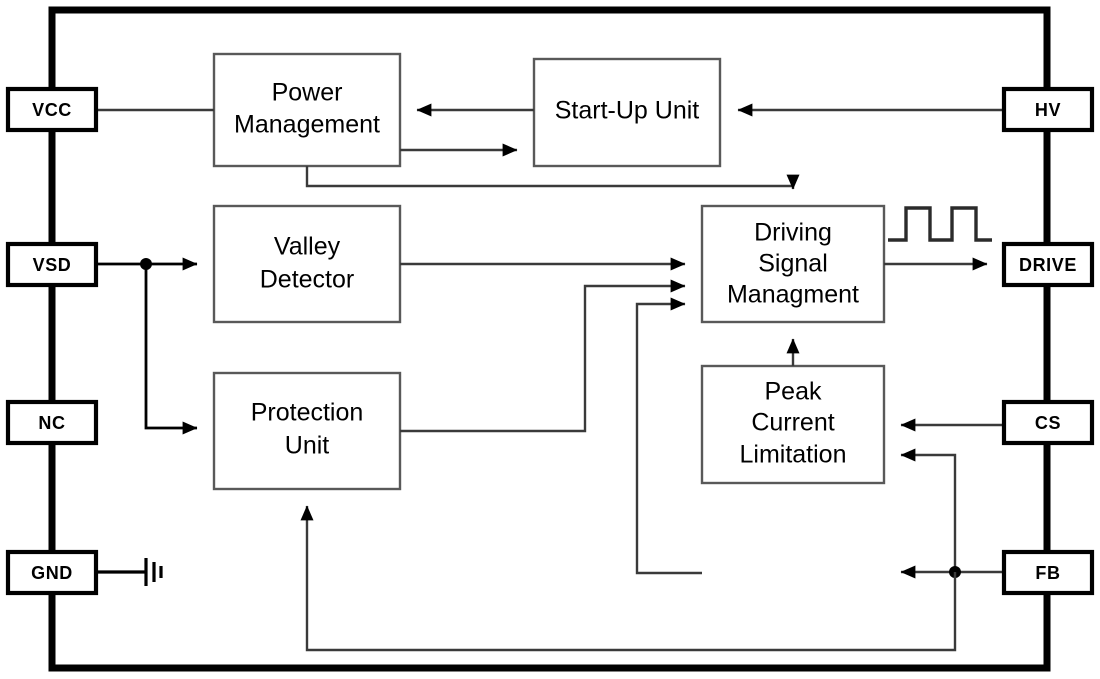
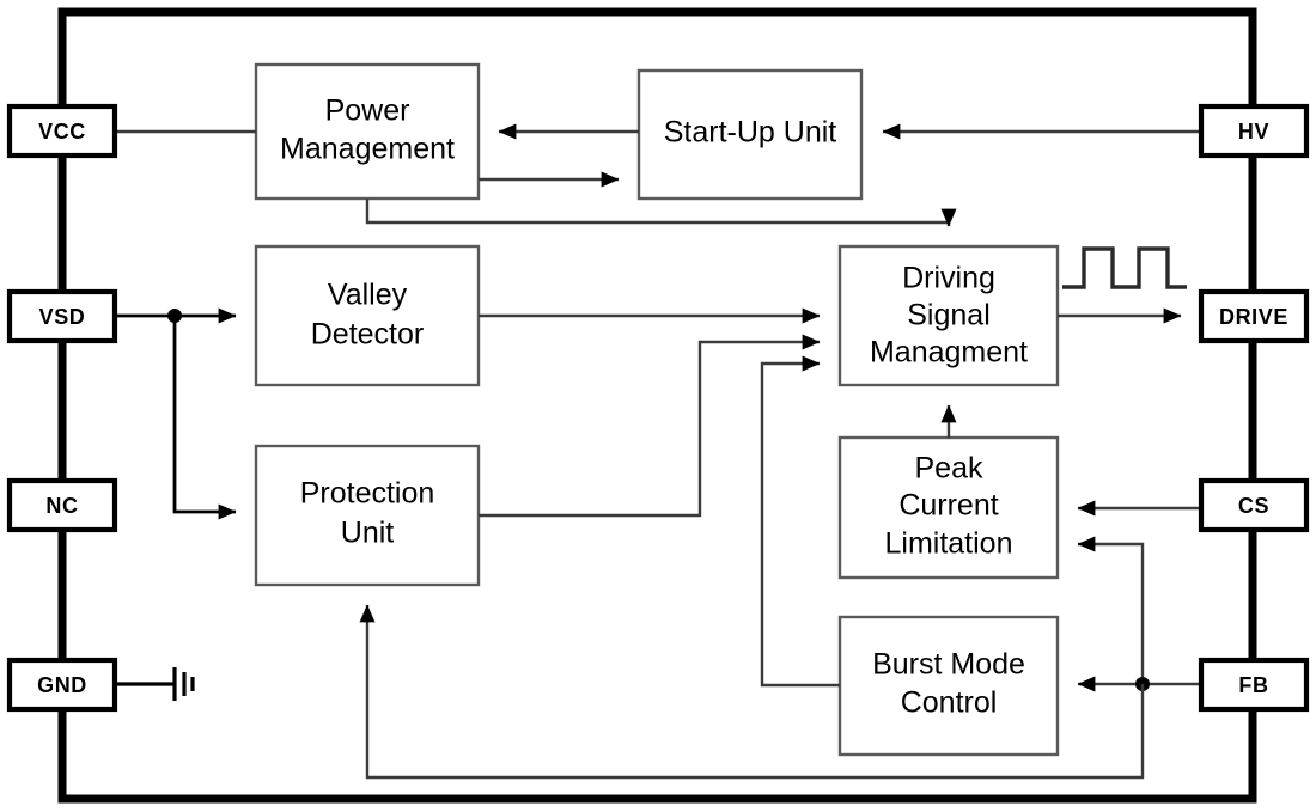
  Power
  Management
  Start-Up Unit
  Valley
  Detector
  Driving
  Signal
  Managment
  Protection
  Unit
  Peak
  Current
  Limitation
+ Burst Mode
+ Control
  VCC
  VSD
  NC
  GND
  HV
  DRIVE
  CS
  FB
